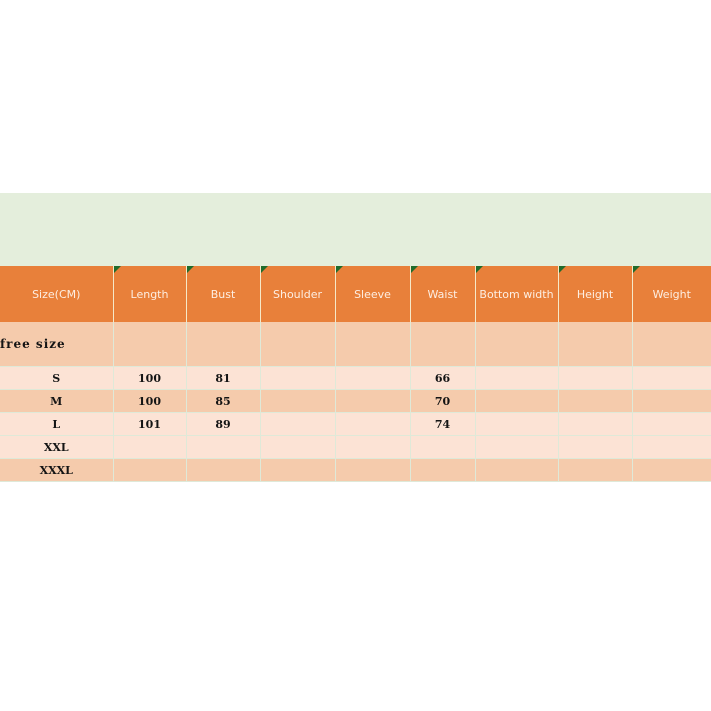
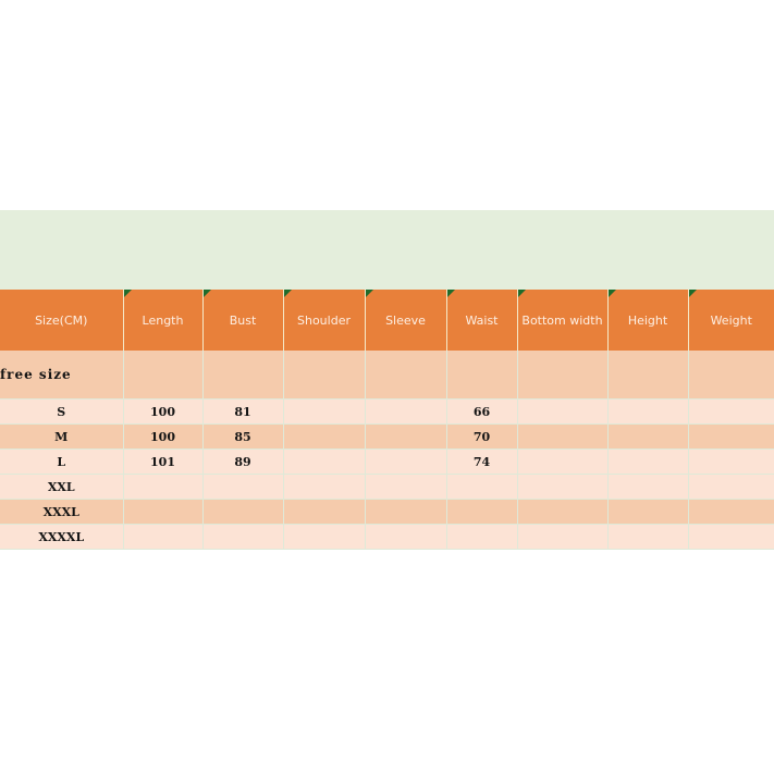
  Size(CM)	Length	Bust	Shoulder	Sleeve	Waist	Bottom width	Height	Weight
  free size
  S	100	81			66
  M	100	85			70
  L	101	89			74
  XXL
  XXXL
+ XXXXL
